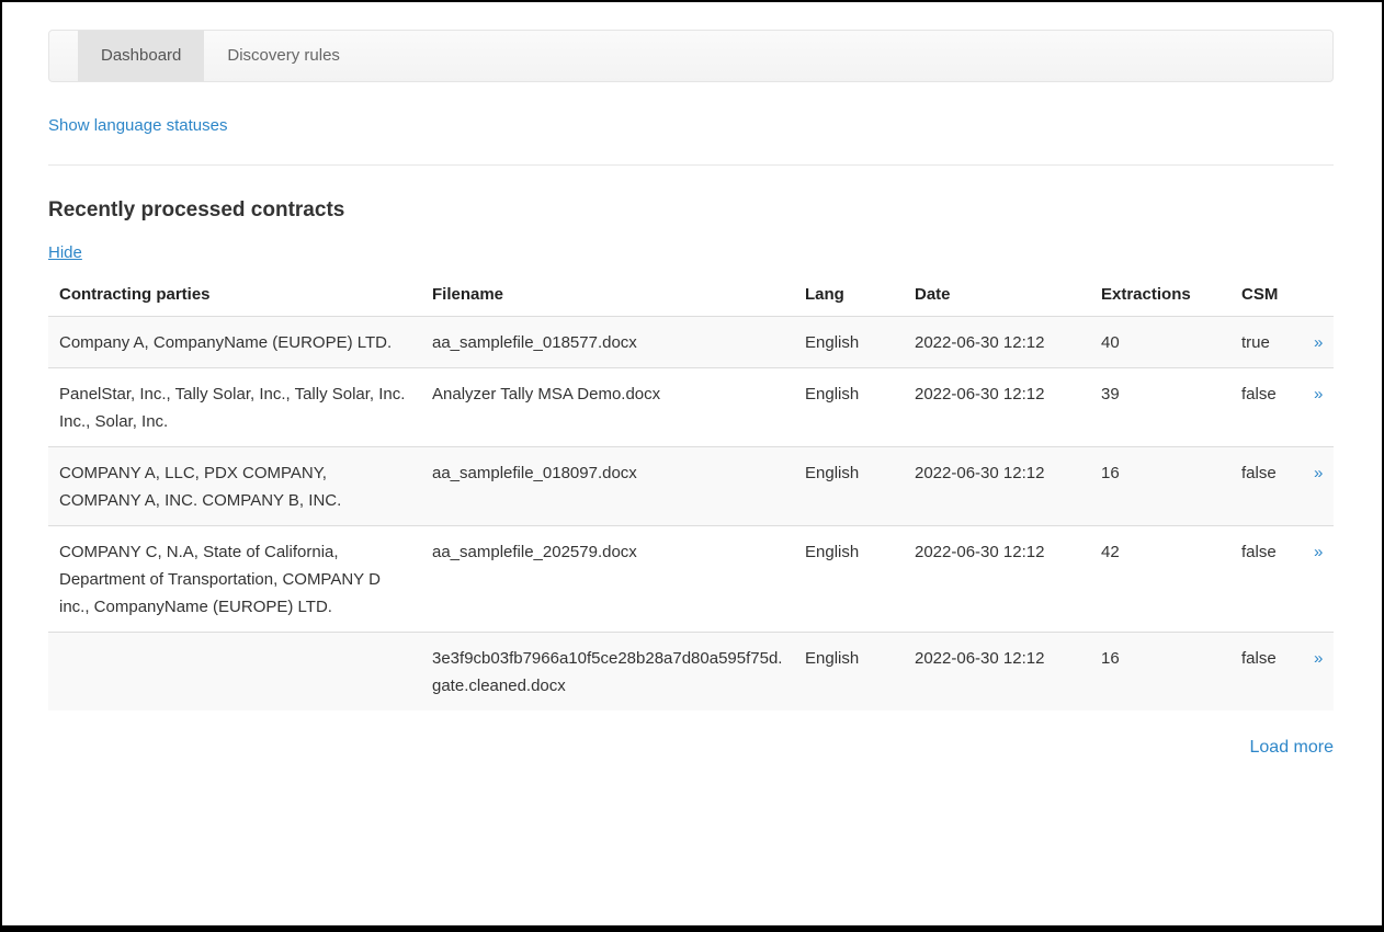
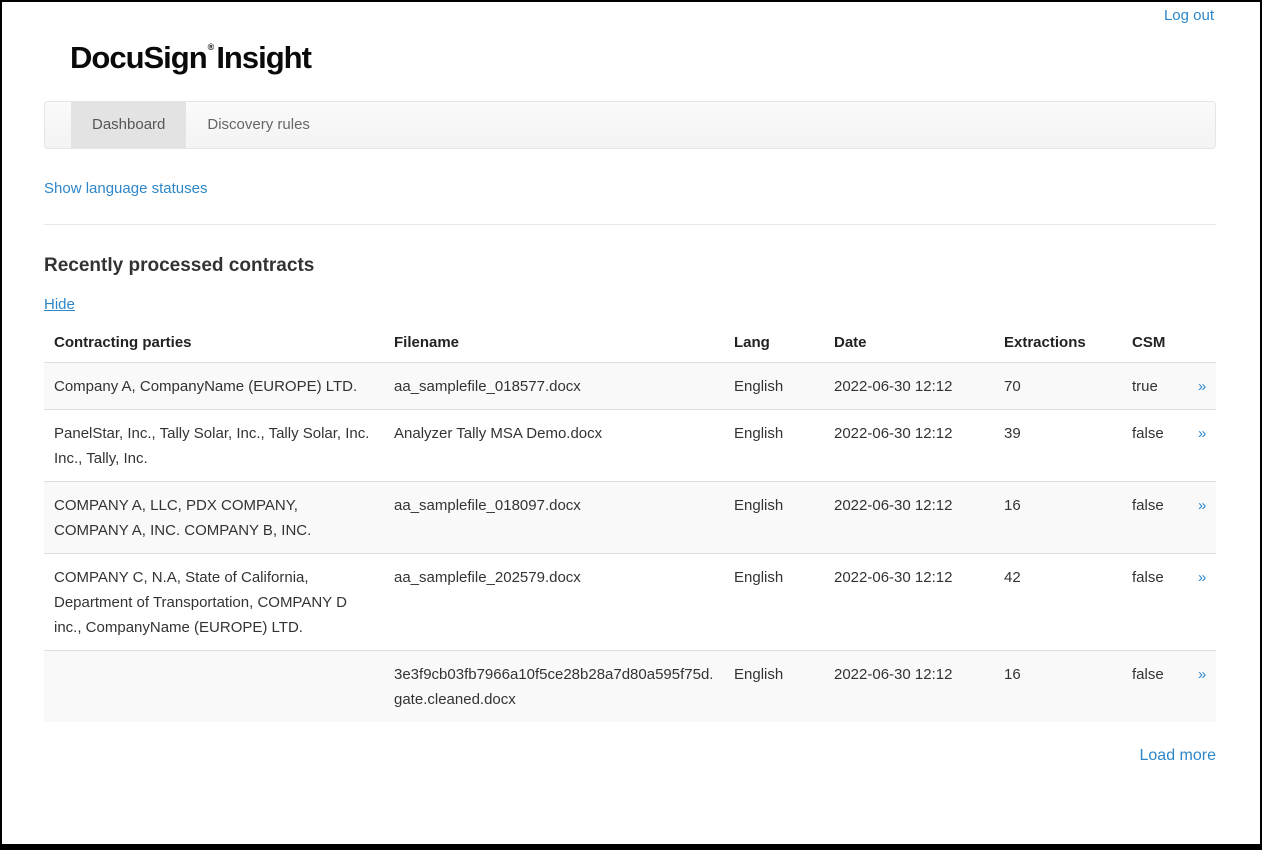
+ Log out
+ DocuSign®Insight
  Dashboard
  Discovery rules
  Show language statuses
  Recently processed contracts
  Hide
  Contracting parties	Filename	Lang	Date	Extractions	CSM
- Company A, CompanyName (EUROPE) LTD.	aa_samplefile_018577.docx	English	2022-06-30 12:12	40	true	»
+ Company A, CompanyName (EUROPE) LTD.	aa_samplefile_018577.docx	English	2022-06-30 12:12	70	true	»
- PanelStar, Inc., Tally Solar, Inc., Tally Solar, Inc. Inc., Solar, Inc.	Analyzer Tally MSA Demo.docx	English	2022-06-30 12:12	39	false	»
+ PanelStar, Inc., Tally Solar, Inc., Tally Solar, Inc. Inc., Tally, Inc.	Analyzer Tally MSA Demo.docx	English	2022-06-30 12:12	39	false	»
  COMPANY A, LLC, PDX COMPANY, COMPANY A, INC. COMPANY B, INC.	aa_samplefile_018097.docx	English	2022-06-30 12:12	16	false	»
  COMPANY C, N.A, State of California, Department of Transportation, COMPANY D inc., CompanyName (EUROPE) LTD.	aa_samplefile_202579.docx	English	2022-06-30 12:12	42	false	»
  	3e3f9cb03fb7966a10f5ce28b28a7d80a595f75d.gate.cleaned.docx	English	2022-06-30 12:12	16	false	»
  Load more
